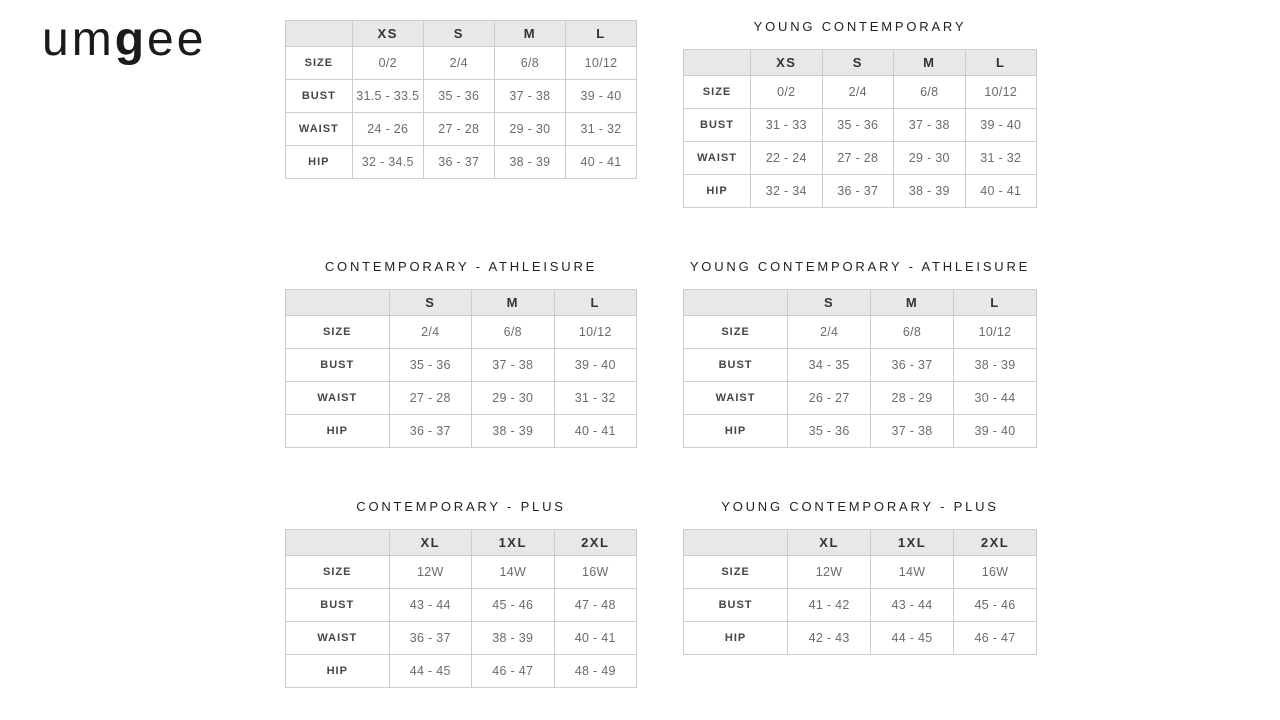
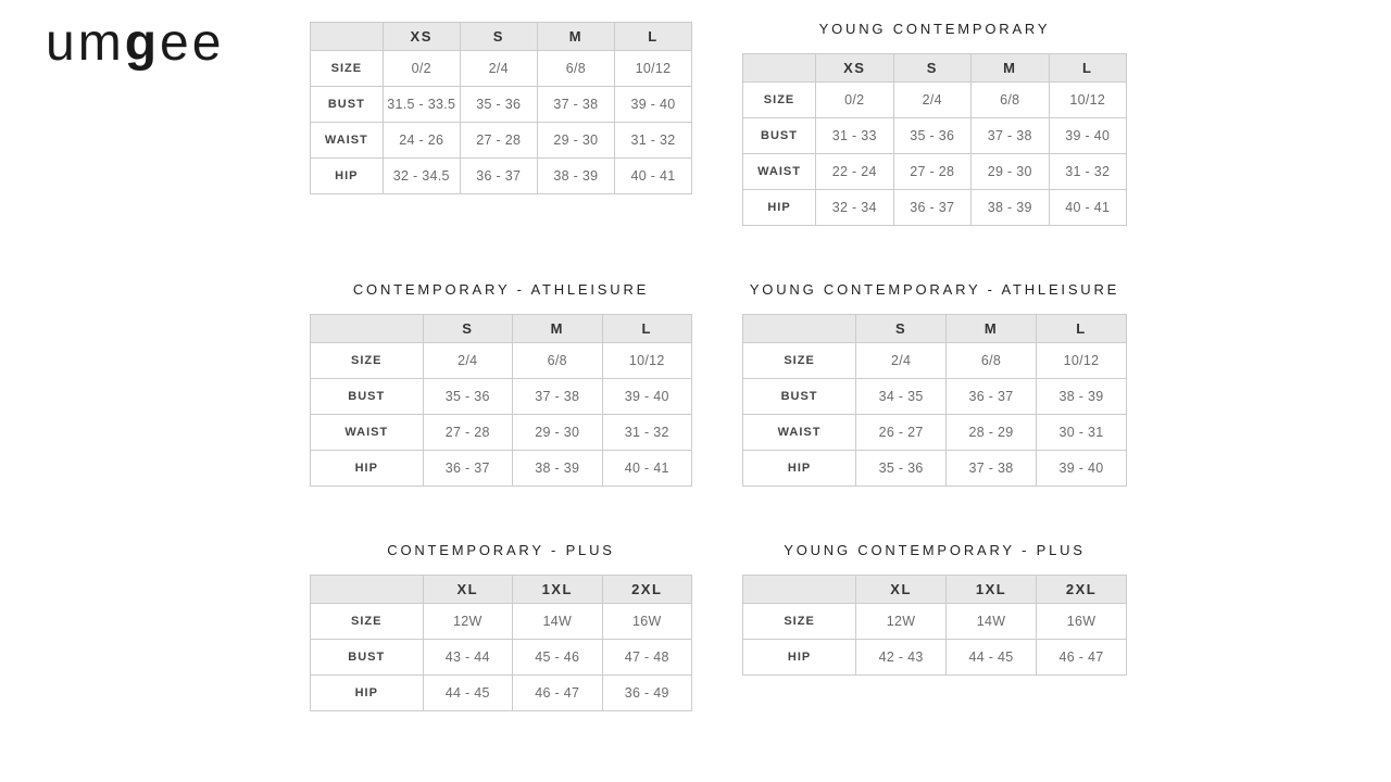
  umgee
  	XS	S	M	L
  SIZE	0/2	2/4	6/8	10/12
  BUST	31.5 - 33.5	35 - 36	37 - 38	39 - 40
  WAIST	24 - 26	27 - 28	29 - 30	31 - 32
  HIP	32 - 34.5	36 - 37	38 - 39	40 - 41
  YOUNG CONTEMPORARY
  	XS	S	M	L
  SIZE	0/2	2/4	6/8	10/12
  BUST	31 - 33	35 - 36	37 - 38	39 - 40
  WAIST	22 - 24	27 - 28	29 - 30	31 - 32
  HIP	32 - 34	36 - 37	38 - 39	40 - 41
  CONTEMPORARY - ATHLEISURE
  	S	M	L
  SIZE	2/4	6/8	10/12
  BUST	35 - 36	37 - 38	39 - 40
  WAIST	27 - 28	29 - 30	31 - 32
  HIP	36 - 37	38 - 39	40 - 41
  YOUNG CONTEMPORARY - ATHLEISURE
  	S	M	L
  SIZE	2/4	6/8	10/12
  BUST	34 - 35	36 - 37	38 - 39
- WAIST	26 - 27	28 - 29	30 - 44
+ WAIST	26 - 27	28 - 29	30 - 31
  HIP	35 - 36	37 - 38	39 - 40
  CONTEMPORARY - PLUS
  	XL	1XL	2XL
  SIZE	12W	14W	16W
  BUST	43 - 44	45 - 46	47 - 48
- WAIST	36 - 37	38 - 39	40 - 41
- HIP	44 - 45	46 - 47	48 - 49
+ HIP	44 - 45	46 - 47	36 - 49
  YOUNG CONTEMPORARY - PLUS
  	XL	1XL	2XL
  SIZE	12W	14W	16W
- BUST	41 - 42	43 - 44	45 - 46
  HIP	42 - 43	44 - 45	46 - 47
